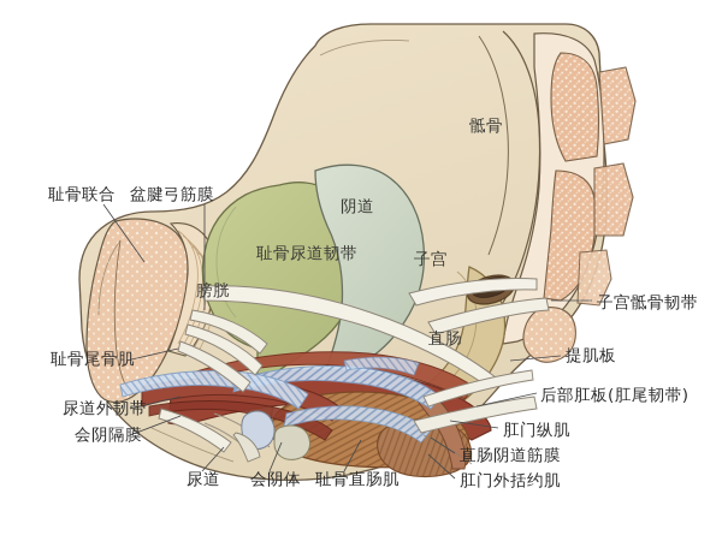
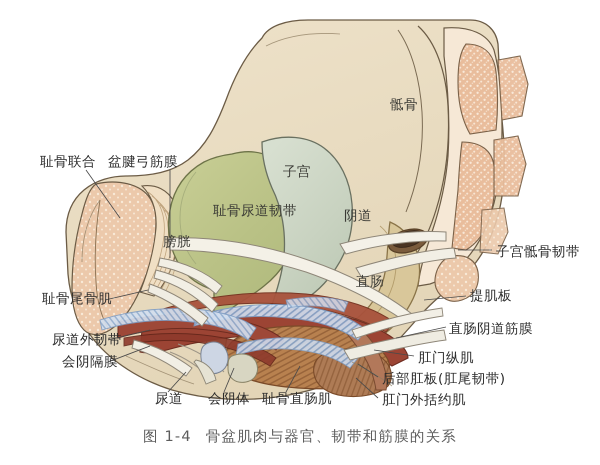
  耻骨联合
  盆腱弓筋膜
  耻骨尾骨肌
  尿道外韧带
  会阴隔膜
  子宫骶骨韧带
  提肌板
- 后部肛板(肛尾韧带)
+ 直肠阴道筋膜
  肛门纵肌
- 直肠阴道筋膜
+ 后部肛板(肛尾韧带)
  肛门外括约肌
  尿道
  会阴体
  耻骨直肠肌
  骶骨
- 阴道
+ 子宫
  耻骨尿道韧带
- 子宫
+ 阴道
  膀胱
  直肠
+ 图 1-4 骨盆肌肉与器官、韧带和筋膜的关系
